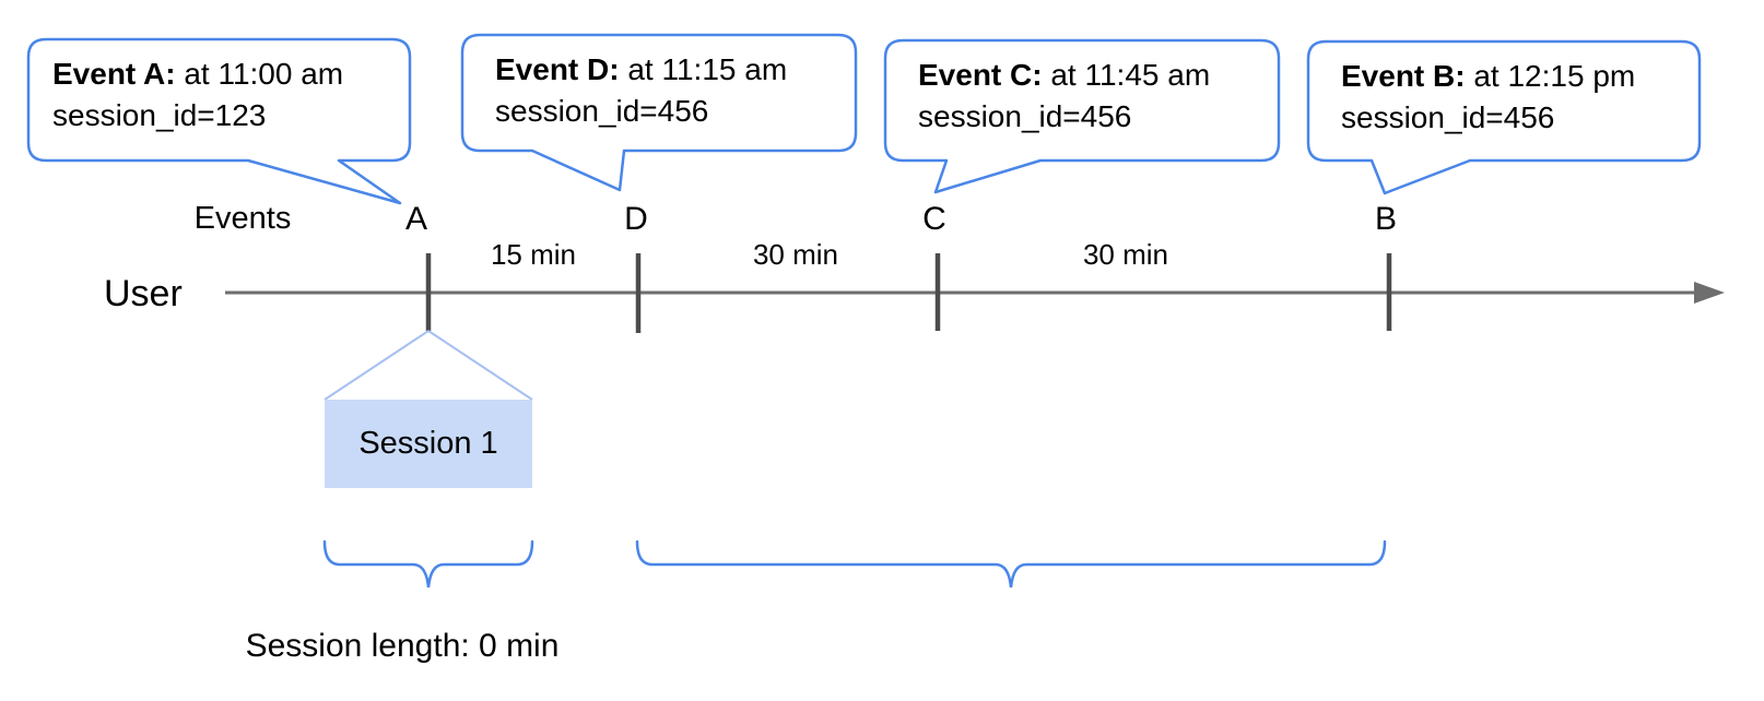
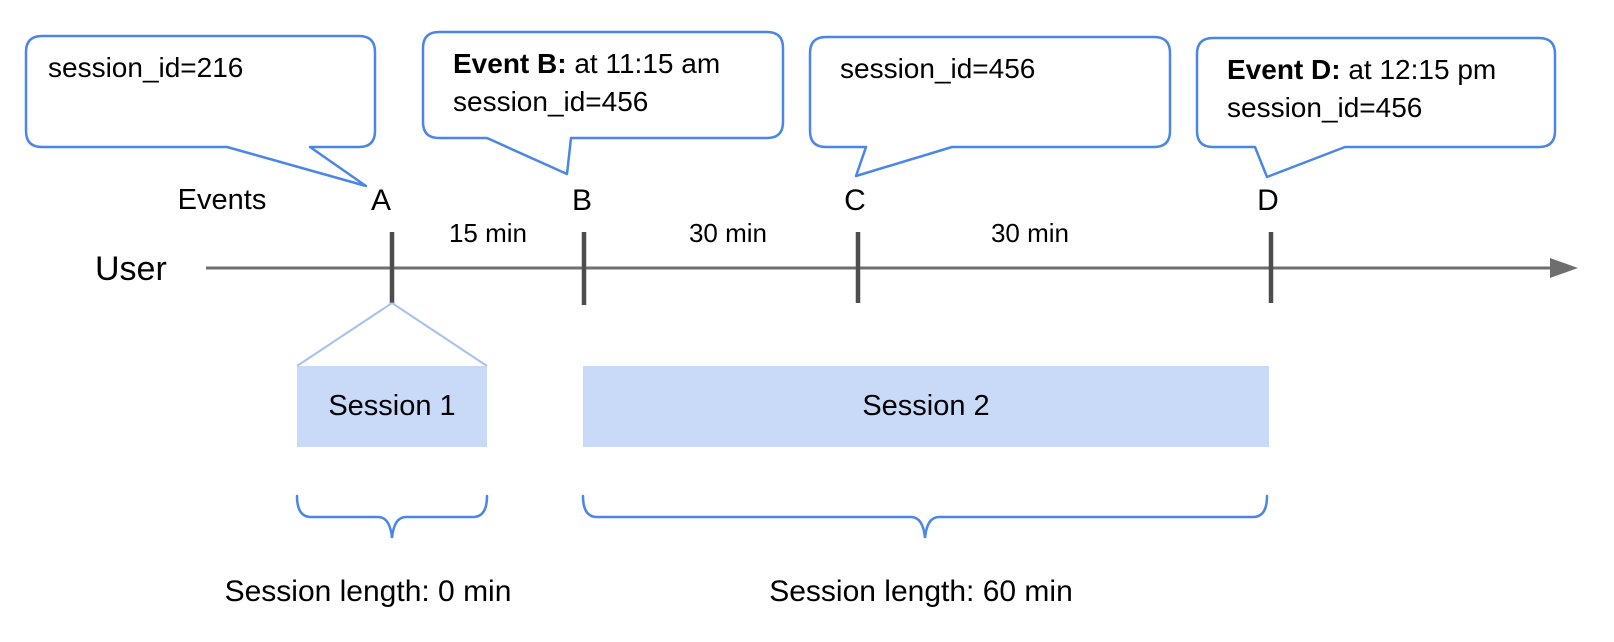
- Event A: at 11:00 am
- session_id=123
+ session_id=216
- Event D: at 11:15 am
+ Event B: at 11:15 am
  session_id=456
- Event C: at 11:45 am
  session_id=456
- Event B: at 12:15 pm
+ Event D: at 12:15 pm
  session_id=456
  Events
  User
  A
- D
+ B
  C
- B
+ D
  15 min
  30 min
  30 min
  Session 1
+ Session 2
  Session length: 0 min
+ Session length: 60 min
